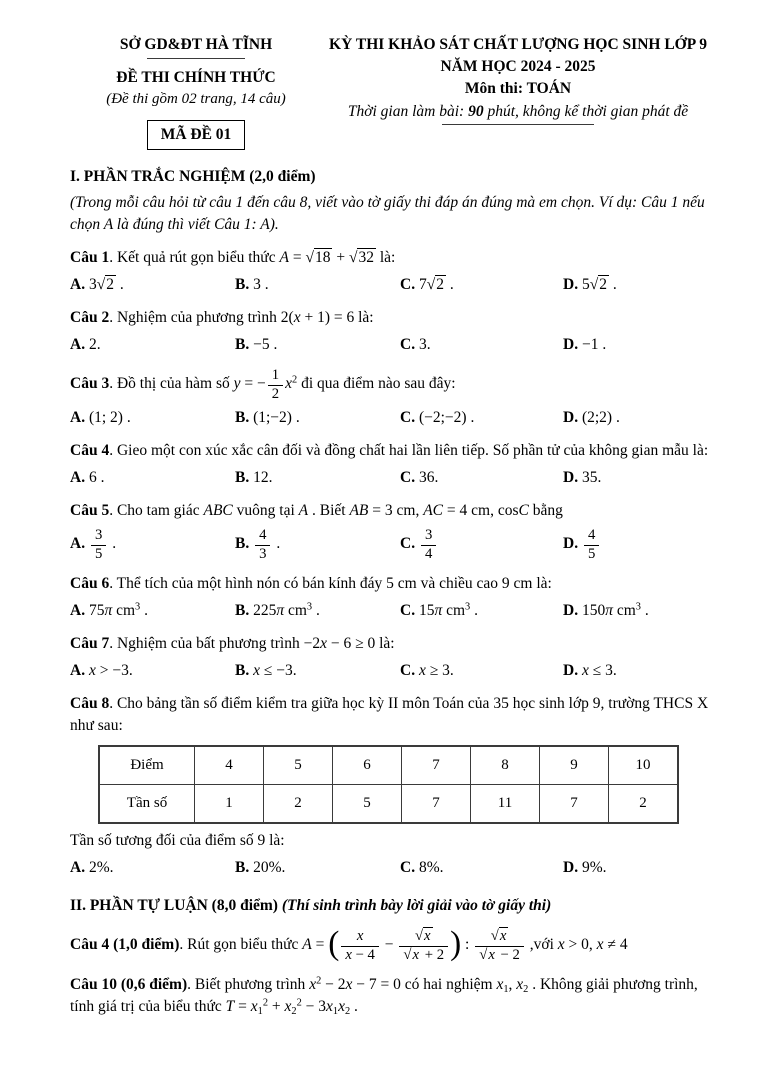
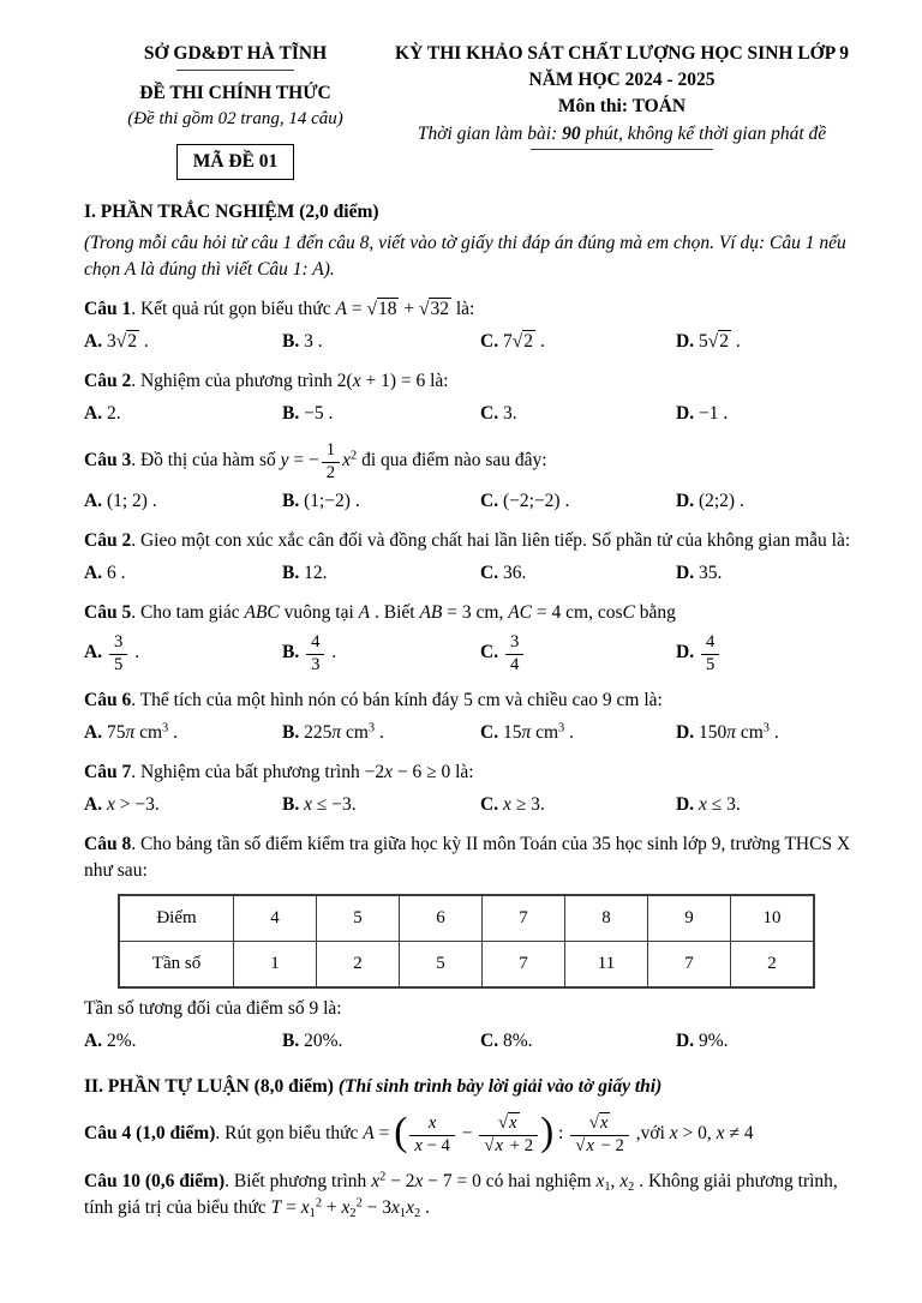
  SỞ GD&ĐT HÀ TĨNH
  ĐỀ THI CHÍNH THỨC
  (Đề thi gồm 02 trang, 14 câu)
  MÃ ĐỀ 01
  KỲ THI KHẢO SÁT CHẤT LƯỢNG HỌC SINH LỚP 9
  NĂM HỌC 2024 - 2025
  Môn thi: TOÁN
  Thời gian làm bài: 90 phút, không kể thời gian phát đề
  I. PHẦN TRẮC NGHIỆM (2,0 điểm)
  (Trong mỗi câu hỏi từ câu 1 đến câu 8, viết vào tờ giấy thi đáp án đúng mà em chọn. Ví dụ: Câu 1 nếu chọn A là đúng thì viết Câu 1: A).
  Câu 1. Kết quả rút gọn biểu thức A = √18 + √32 là:
  A. 3√2 .
  B. 3 .
  C. 7√2 .
  D. 5√2 .
  Câu 2. Nghiệm của phương trình 2(x + 1) = 6 là:
  A. 2.
  B. −5 .
  C. 3.
  D. −1 .
  Câu 3. Đồ thị của hàm số y = −
  1
  2
  x2 đi qua điểm nào sau đây:
  A. (1; 2) .
  B. (1;−2) .
  C. (−2;−2) .
  D. (2;2) .
- Câu 4. Gieo một con xúc xắc cân đối và đồng chất hai lần liên tiếp. Số phần tử của không gian mẫu là:
+ Câu 2. Gieo một con xúc xắc cân đối và đồng chất hai lần liên tiếp. Số phần tử của không gian mẫu là:
  A. 6 .
  B. 12.
  C. 36.
  D. 35.
  Câu 5. Cho tam giác ABC vuông tại A . Biết AB = 3 cm, AC = 4 cm, cosC bằng
  A.
  3
  5
  .
  B.
  4
  3
  .
  C.
  3
  4
  D.
  4
  5
  Câu 6. Thể tích của một hình nón có bán kính đáy 5 cm và chiều cao 9 cm là:
  A. 75π cm3 .
  B. 225π cm3 .
  C. 15π cm3 .
  D. 150π cm3 .
  Câu 7. Nghiệm của bất phương trình −2x − 6 ≥ 0 là:
  A. x > −3.
  B. x ≤ −3.
  C. x ≥ 3.
  D. x ≤ 3.
  Câu 8. Cho bảng tần số điểm kiểm tra giữa học kỳ II môn Toán của 35 học sinh lớp 9, trường THCS X như sau:
  Điểm	4	5	6	7	8	9	10
  Tần số	1	2	5	7	11	7	2
  Tần số tương đối của điểm số 9 là:
  A. 2%.
  B. 20%.
  C. 8%.
  D. 9%.
  II. PHẦN TỰ LUẬN (8,0 điểm) (Thí sinh trình bày lời giải vào tờ giấy thi)
  Câu 4 (1,0 điểm). Rút gọn biểu thức A = (
  x
  x − 4
  −
  √x
  √x + 2
  ) :
  √x
  √x − 2
  ,với x > 0, x ≠ 4
  Câu 10 (0,6 điểm). Biết phương trình x2 − 2x − 7 = 0 có hai nghiệm x1, x2 . Không giải phương trình, tính giá trị của biểu thức T = x12 + x22 − 3x1x2 .
